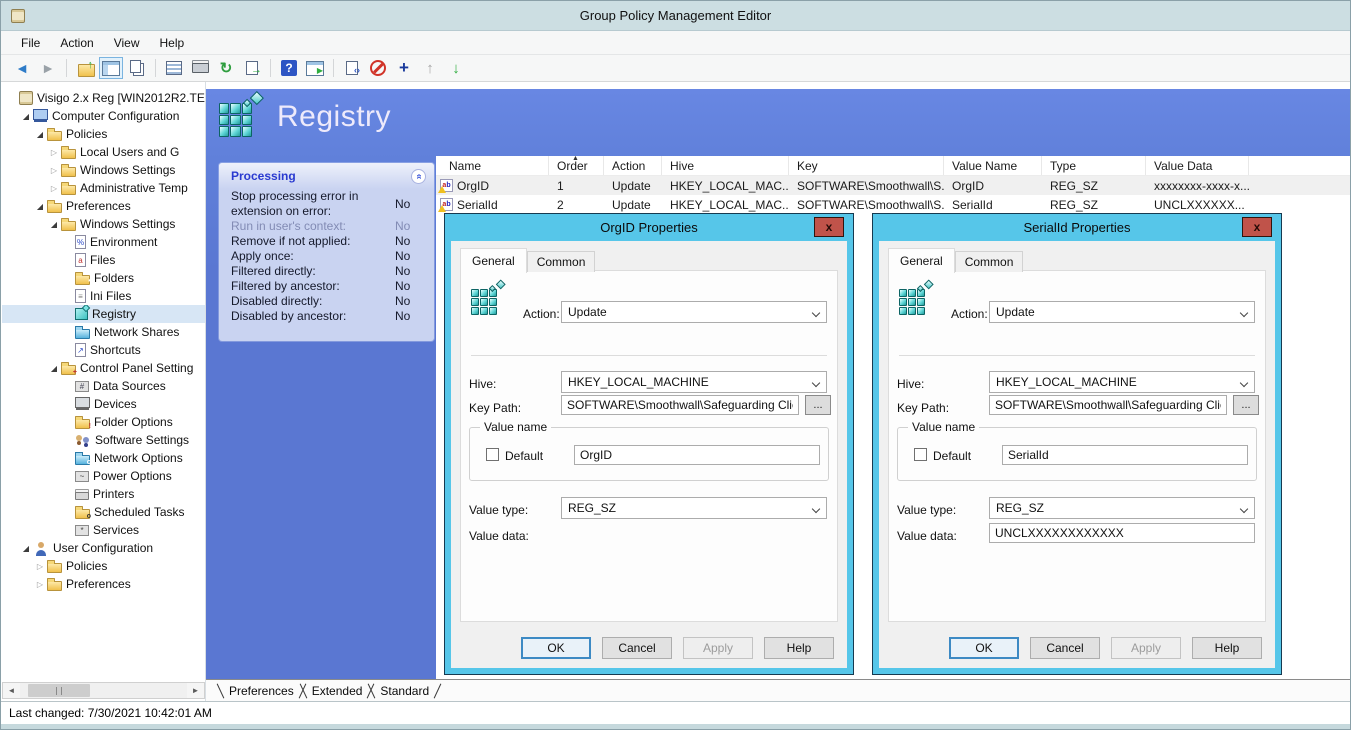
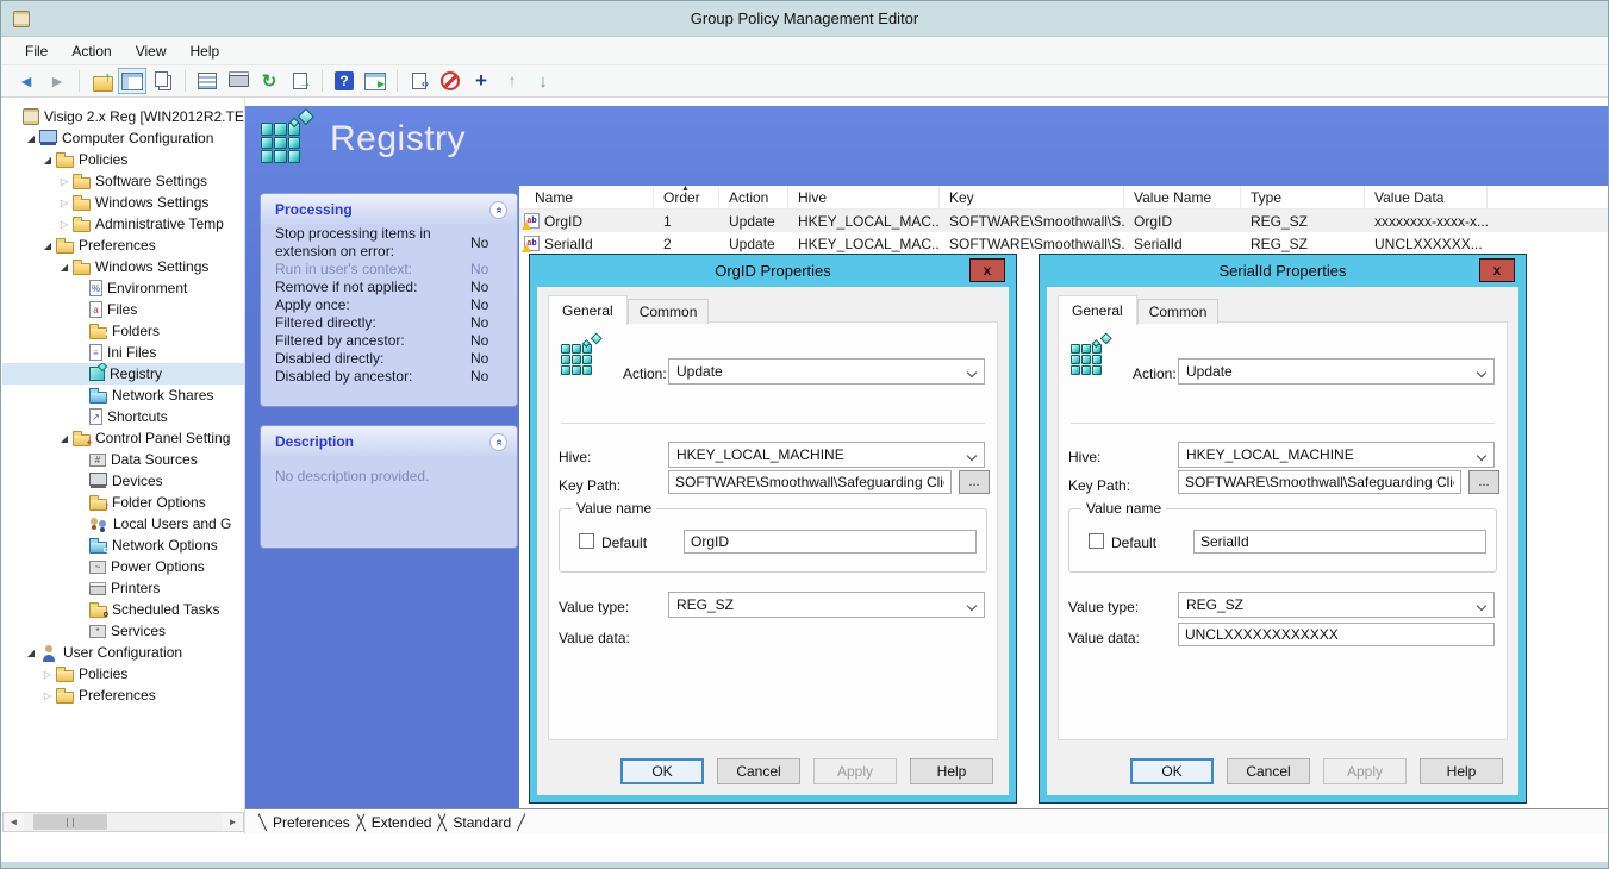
  Group Policy Management Editor
  File
  Action
  View
  Help
  Visigo 2.x Reg [WIN2012R2.TE
  ◢
  Computer Configuration
  ◢
  Policies
  ▷
- Local Users and G
+ Software Settings
  ▷
  Windows Settings
  ▷
  Administrative Temp
  ◢
  Preferences
  ◢
  Windows Settings
  %
  Environment
  a
  Files
  Folders
  ≡
  Ini Files
  Registry
  Network Shares
  ↗
  Shortcuts
  ◢
  Control Panel Setting
  #
  Data Sources
  Devices
  Folder Options
- Software Settings
+ Local Users and G
  Network Options
  ~
  Power Options
  Printers
  Scheduled Tasks
  *
  Services
  ◢
  User Configuration
  ▷
  Policies
  ▷
  Preferences
  ◄
  ►
  Registry
  Processing
- Stop processing error in extension on error:
+ Stop processing items in extension on error:
  No
  Run in user's context:
  No
  Remove if not applied:
  No
  Apply once:
  No
  Filtered directly:
  No
  Filtered by ancestor:
  No
  Disabled directly:
  No
  Disabled by ancestor:
  No
+ Description
+ No description provided.
  Name
  Order
  Action
  Hive
  Key
  Value Name
  Type
  Value Data
  OrgID
  1
  Update
  HKEY_LOCAL_MAC..
  SOFTWARE\Smoothwall\S.
  OrgID
  REG_SZ
  xxxxxxxx-xxxx-x...
  SerialId
  2
  Update
  HKEY_LOCAL_MAC..
  SOFTWARE\Smoothwall\S.
  SerialId
  REG_SZ
  UNCLXXXXXX...
  Preferences
  Extended
  Standard
- Last changed: 7/30/2021 10:42:01 AM
  OrgID Properties
  x
  General
  Common
  Action:
  Update
  Hive:
  HKEY_LOCAL_MACHINE
  Key Path:
  SOFTWARE\Smoothwall\Safeguarding Cli
  ...
  Value name
  Default
  OrgID
  Value type:
  REG_SZ
  Value data:
  OK
  Cancel
  Apply
  Help
  SerialId Properties
  x
  General
  Common
  Action:
  Update
  Hive:
  HKEY_LOCAL_MACHINE
  Key Path:
  SOFTWARE\Smoothwall\Safeguarding Cli
  ...
  Value name
  Default
  SerialId
  Value type:
  REG_SZ
  Value data:
  UNCLXXXXXXXXXXXX
  OK
  Cancel
  Apply
  Help
